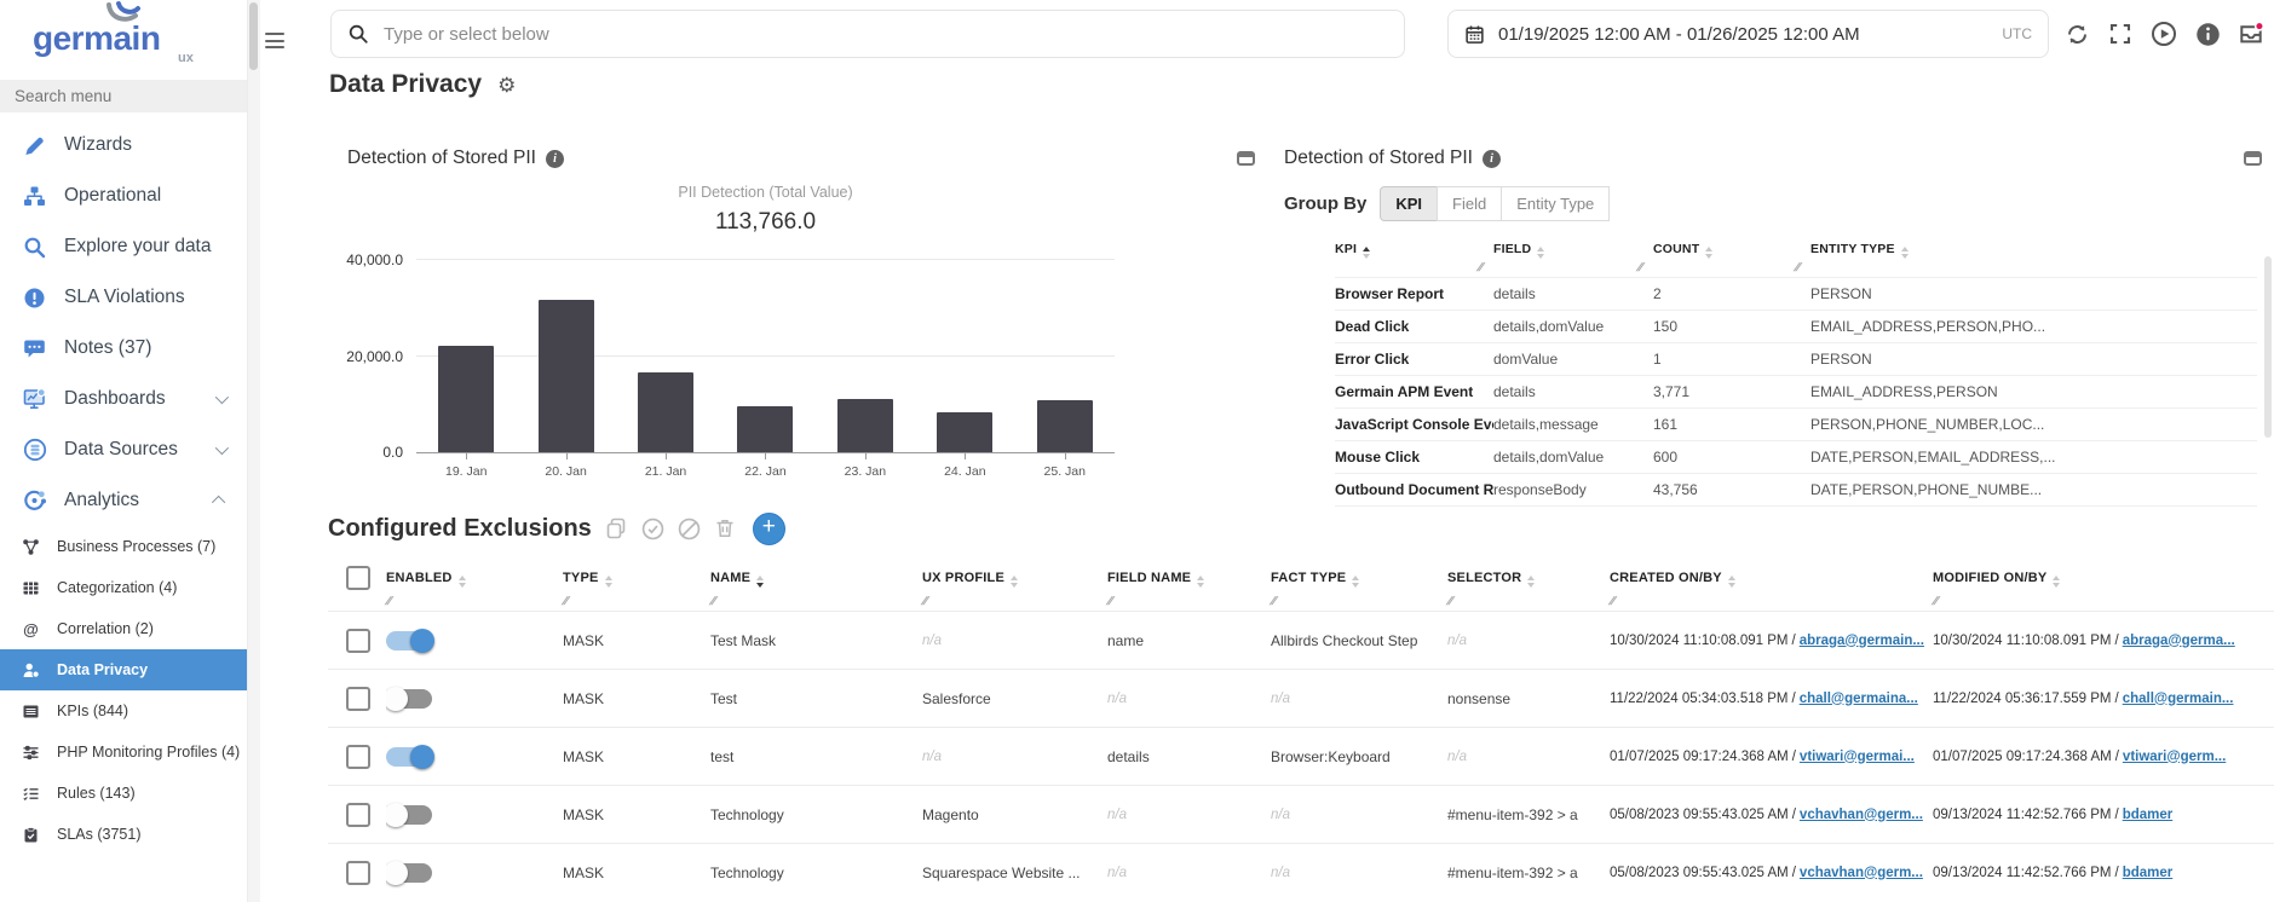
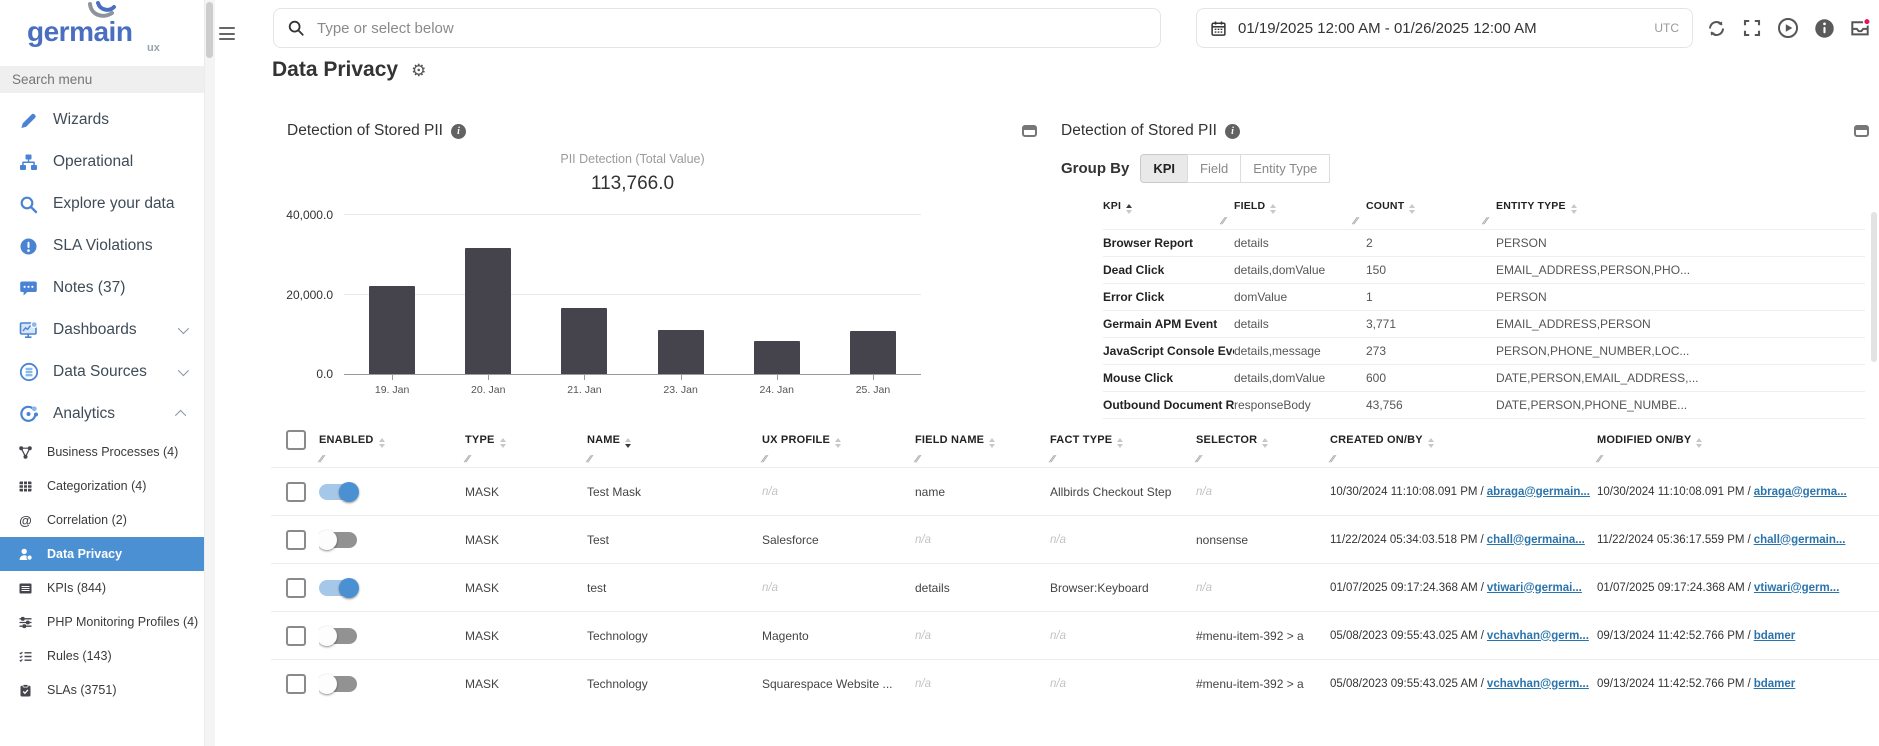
  germain
  ux
  Search menu
  Wizards
  Operational
  Explore your data
  SLA Violations
  Notes (37)
  Dashboards
  Data Sources
  Analytics
- Business Processes (7)
+ Business Processes (4)
  Categorization (4)
  @
  Correlation (2)
  Data Privacy
  KPIs (844)
  PHP Monitoring Profiles (4)
  Rules (143)
  SLAs (3751)
  Type or select below
  01/19/2025 12:00 AM - 01/26/2025 12:00 AM
  UTC
  Data Privacy
  ⚙
  Detection of Stored PII
  PII Detection (Total Value)
  113,766.0
  40,000.0
  20,000.0
  0.0
  19. Jan
  20. Jan
  21. Jan
- 22. Jan
  23. Jan
  24. Jan
  25. Jan
  Detection of Stored PII
  Group By
  KPI
  Field
  Entity Type
  KPI
  FIELD
  COUNT
  ENTITY TYPE
  Browser Report
  details
  2
  PERSON
  Dead Click
  details,domValue
  150
  EMAIL_ADDRESS,PERSON,PHO...
  Error Click
  domValue
  1
  PERSON
  Germain APM Event
  details
  3,771
  EMAIL_ADDRESS,PERSON
  JavaScript Console Ev
  details,message
- 161
+ 273
  PERSON,PHONE_NUMBER,LOC...
  Mouse Click
  details,domValue
  600
  DATE,PERSON,EMAIL_ADDRESS,...
  Outbound Document R
  responseBody
  43,756
  DATE,PERSON,PHONE_NUMBE...
- Configured Exclusions
  ENABLED
  TYPE
  NAME
  UX PROFILE
  FIELD NAME
  FACT TYPE
  SELECTOR
  CREATED ON/BY
  MODIFIED ON/BY
  MASK
  Test Mask
  n/a
  name
  Allbirds Checkout Step
  n/a
  10/30/2024 11:10:08.091 PM
  /
  abraga@germain...
  10/30/2024 11:10:08.091 PM
  /
  abraga@germa...
  MASK
  Test
  Salesforce
  n/a
  n/a
  nonsense
  11/22/2024 05:34:03.518 PM
  /
  chall@germaina...
  11/22/2024 05:36:17.559 PM
  /
  chall@germain...
  MASK
  test
  n/a
  details
  Browser:Keyboard
  n/a
  01/07/2025 09:17:24.368 AM
  /
  vtiwari@germai...
  01/07/2025 09:17:24.368 AM
  /
  vtiwari@germ...
  MASK
  Technology
  Magento
  n/a
  n/a
  #menu-item-392 > a
  05/08/2023 09:55:43.025 AM
  /
  vchavhan@germ...
  09/13/2024 11:42:52.766 PM
  /
  bdamer
  MASK
  Technology
  Squarespace Website ...
  n/a
  n/a
  #menu-item-392 > a
  05/08/2023 09:55:43.025 AM
  /
  vchavhan@germ...
  09/13/2024 11:42:52.766 PM
  /
  bdamer
